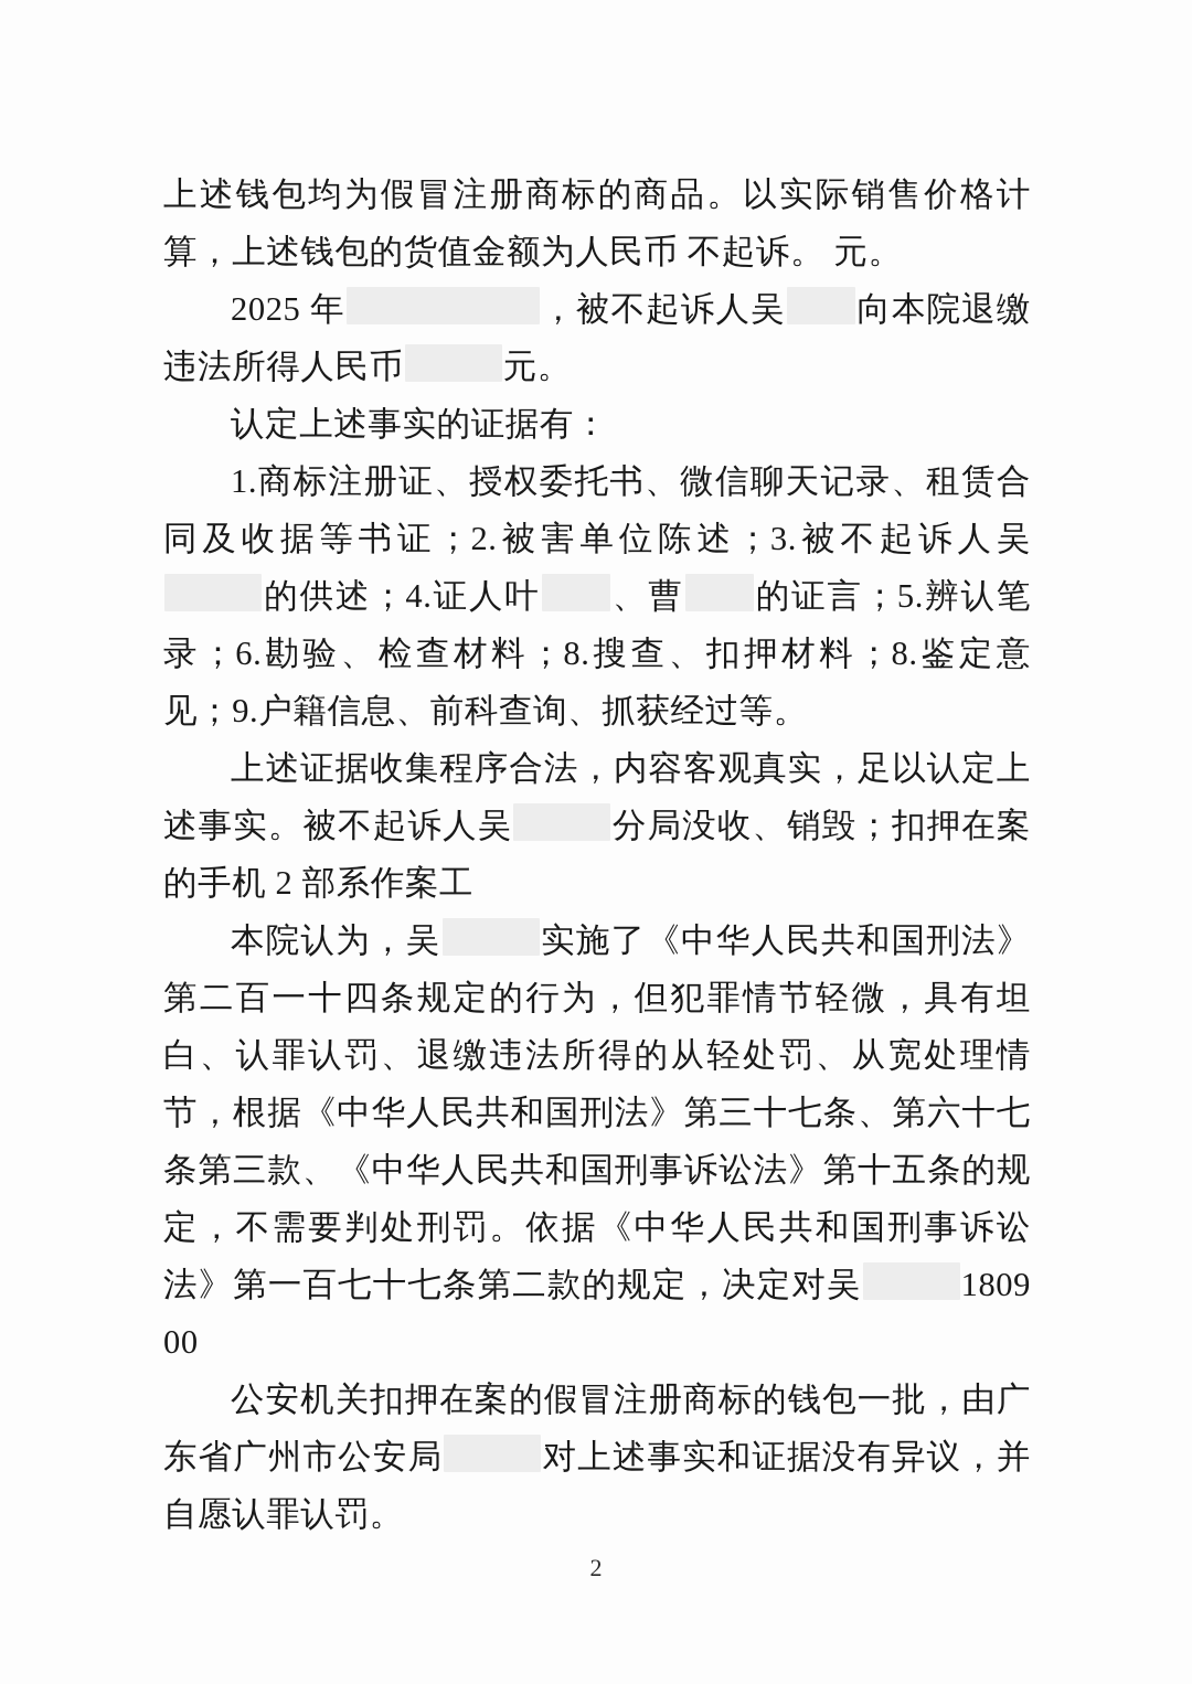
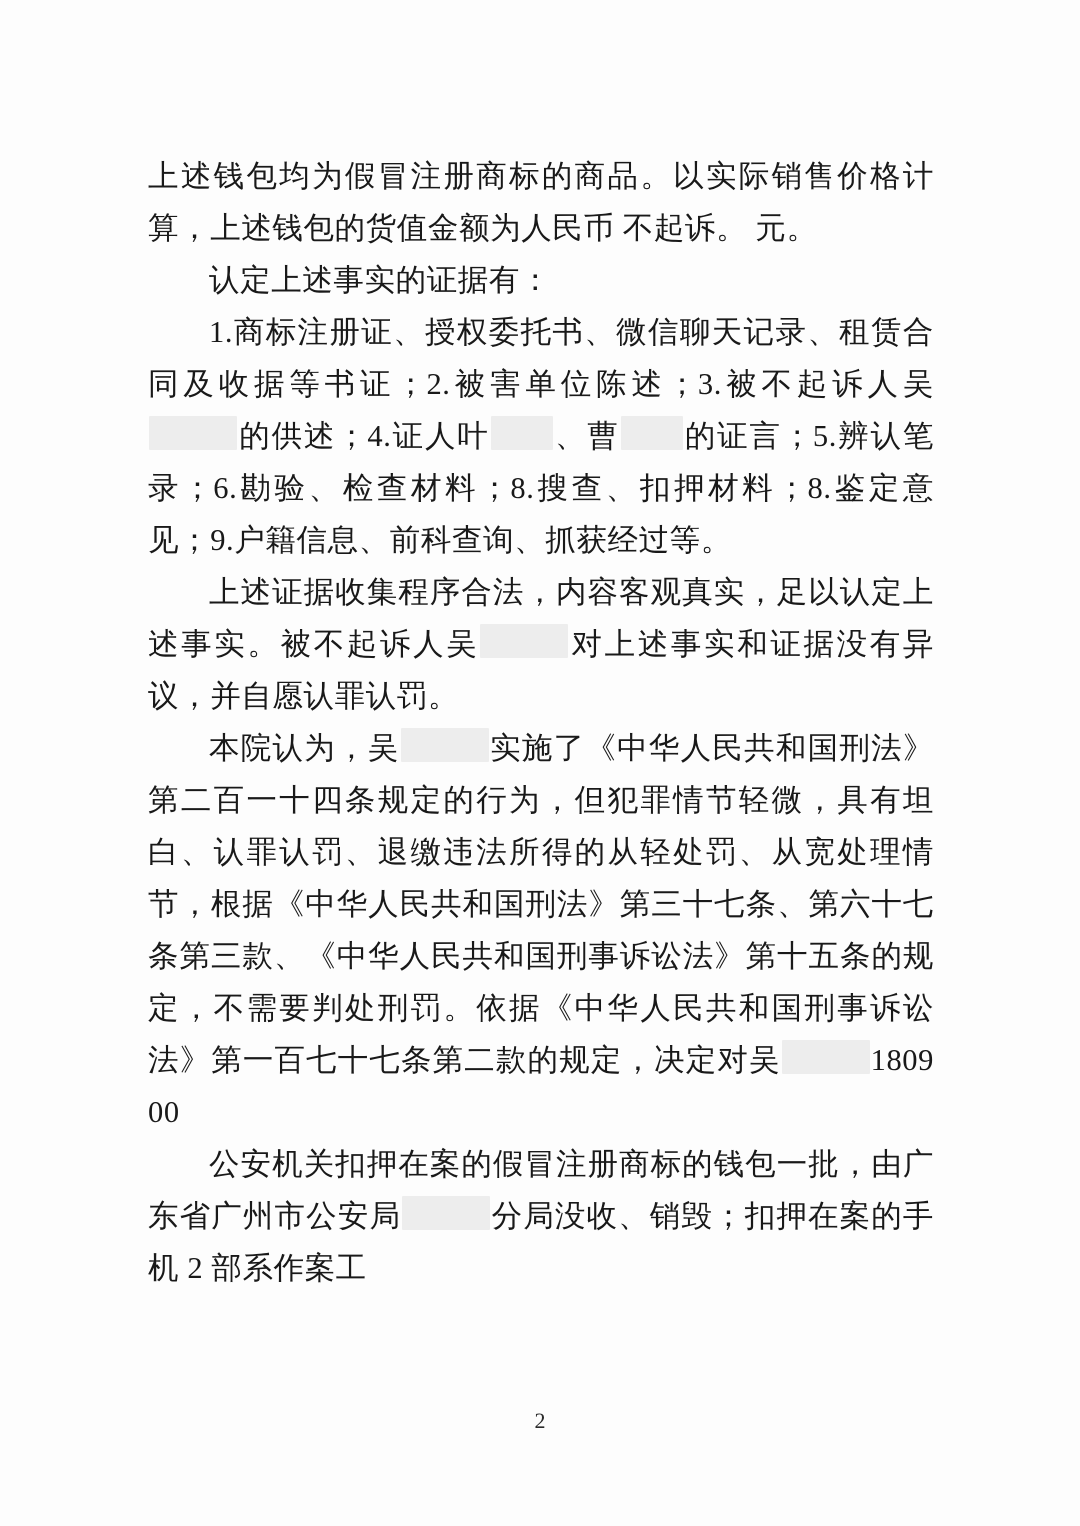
  上述钱包均为假冒注册商标的商品。以实际销售价格计算，上述钱包的货值金额为人民币 不起诉。 元。
- 2025 年 ，被不起诉人吴 向本院退缴违法所得人民币 元。
  认定上述事实的证据有：
  1.商标注册证、授权委托书、微信聊天记录、租赁合同及收据等书证；2.被害单位陈述；3.被不起诉人吴的供述；4.证人叶 、曹 的证言；5.辨认笔录；6.勘验、检查材料；8.搜查、扣押材料；8.鉴定意见；9.户籍信息、前科查询、抓获经过等。
- 上述证据收集程序合法，内容客观真实，足以认定上述事实。被不起诉人吴 分局没收、销毁；扣押在案的手机 2 部系作案工
+ 上述证据收集程序合法，内容客观真实，足以认定上述事实。被不起诉人吴 对上述事实和证据没有异议，并自愿认罪认罚。
  本院认为，吴 实施了《中华人民共和国刑法》第二百一十四条规定的行为，但犯罪情节轻微，具有坦白、认罪认罚、退缴违法所得的从轻处罚、从宽处理情节，根据《中华人民共和国刑法》第三十七条、第六十七条第三款、《中华人民共和国刑事诉讼法》第十五条的规定，不需要判处刑罚。依据《中华人民共和国刑事诉讼法》第一百七十七条第二款的规定，决定对吴 180900
- 公安机关扣押在案的假冒注册商标的钱包一批，由广东省广州市公安局 对上述事实和证据没有异议，并自愿认罪认罚。
+ 公安机关扣押在案的假冒注册商标的钱包一批，由广东省广州市公安局 分局没收、销毁；扣押在案的手机 2 部系作案工
  2
